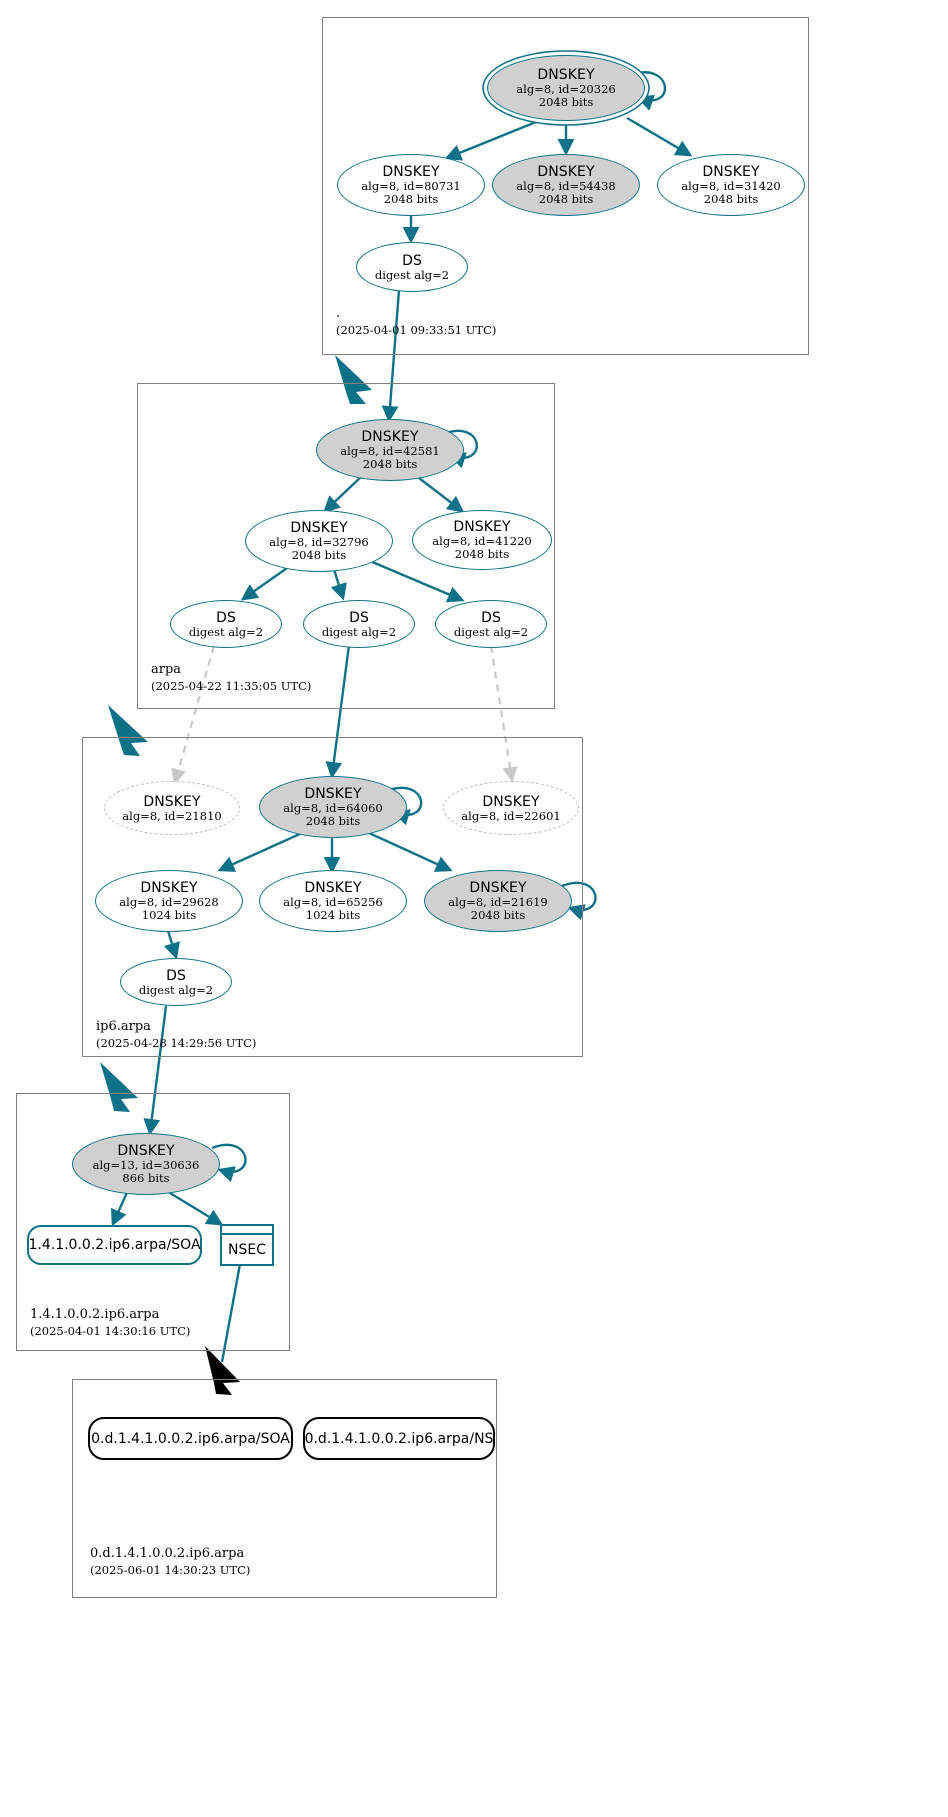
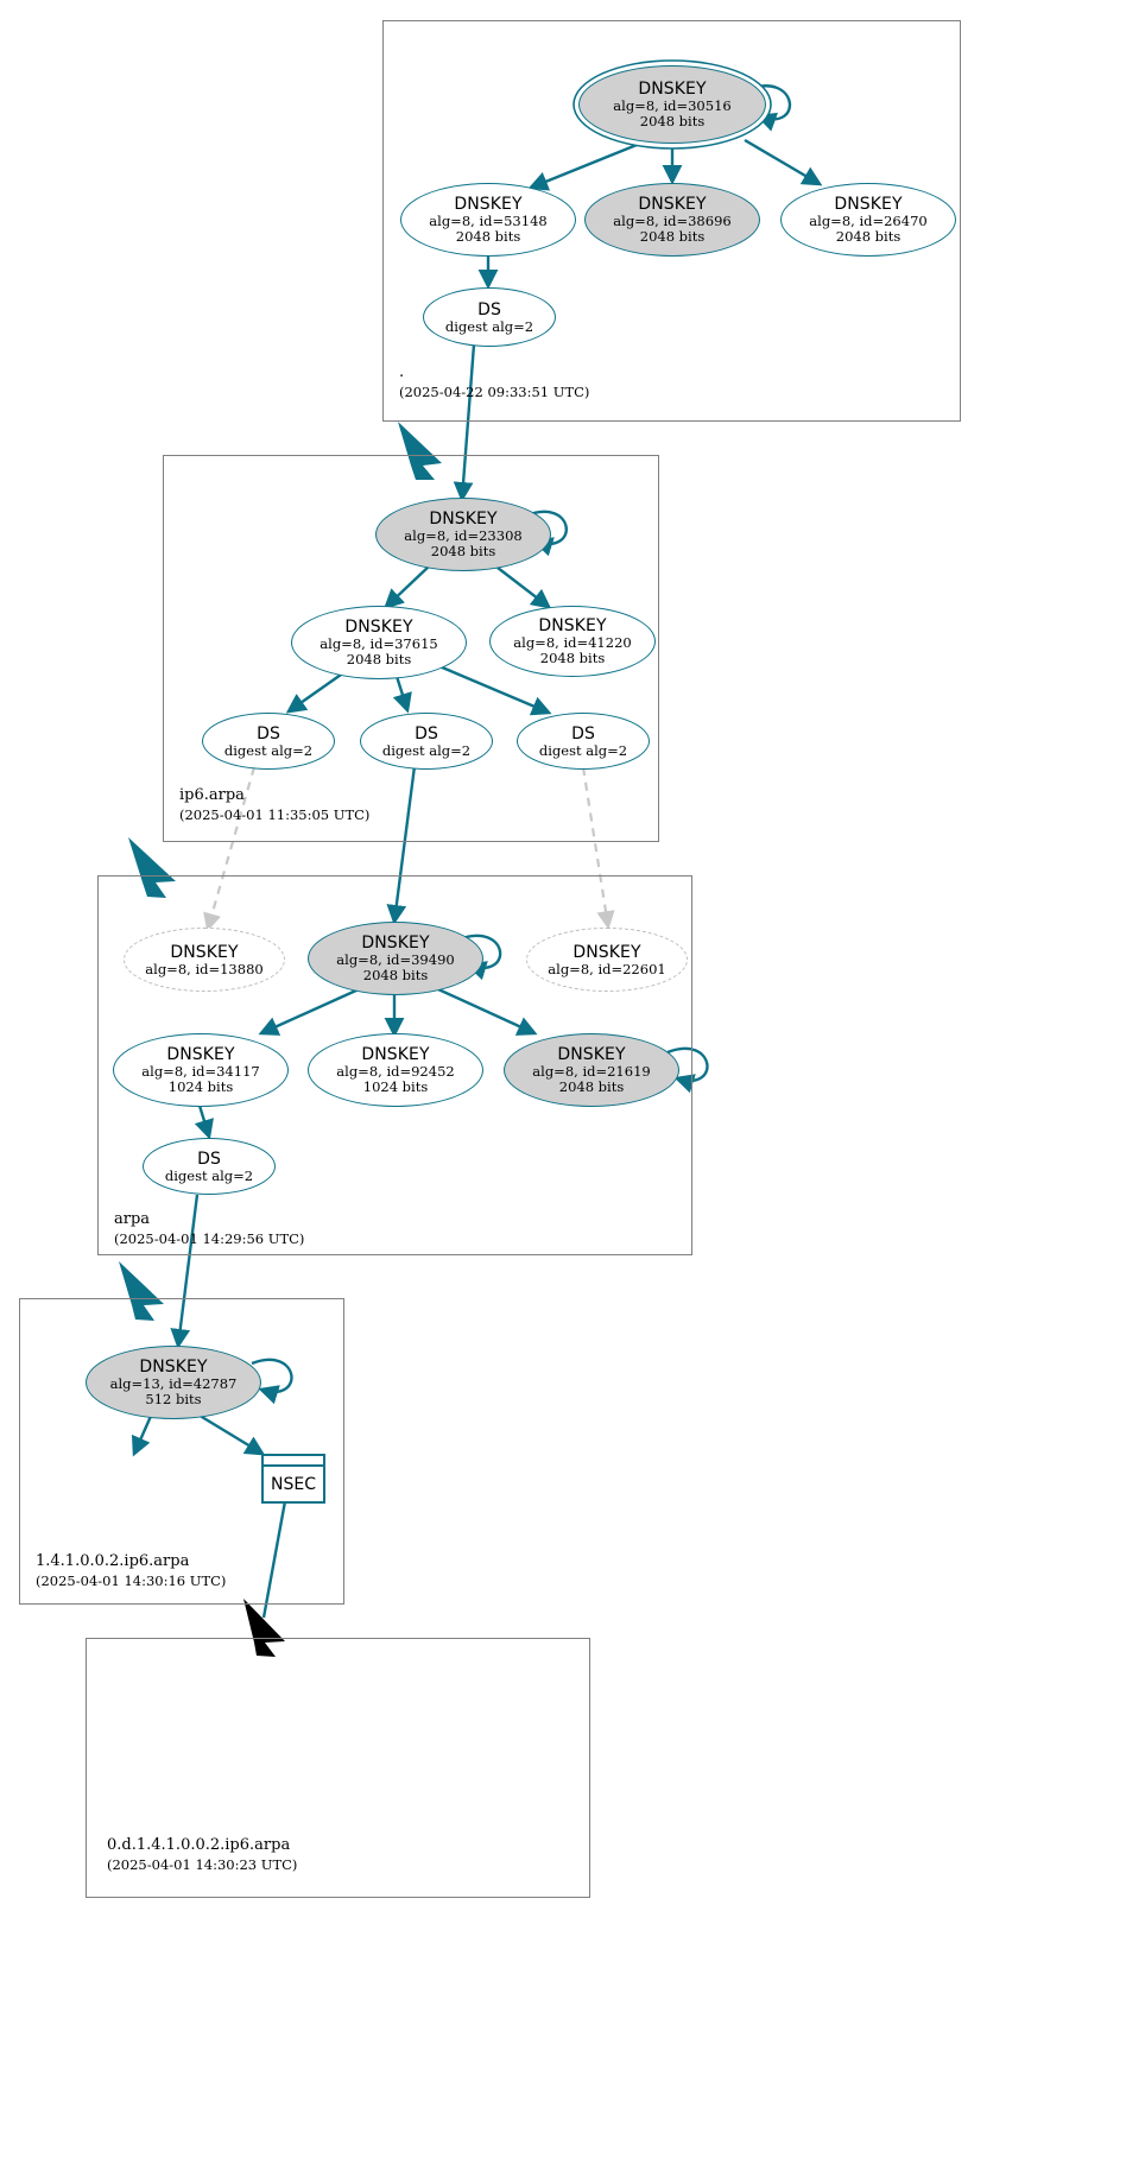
  .
- (2025-04-01 09:33:51 UTC)
+ (2025-04-22 09:33:51 UTC)
  DNSKEY
- alg=8, id=20326
+ alg=8, id=30516
  2048 bits
  DNSKEY
- alg=8, id=80731
+ alg=8, id=53148
  2048 bits
  DNSKEY
- alg=8, id=54438
+ alg=8, id=38696
  2048 bits
  DNSKEY
- alg=8, id=31420
+ alg=8, id=26470
  2048 bits
  DS
  digest alg=2
- arpa
+ ip6.arpa
- (2025-04-22 11:35:05 UTC)
+ (2025-04-01 11:35:05 UTC)
  DNSKEY
- alg=8, id=42581
+ alg=8, id=23308
  2048 bits
  DNSKEY
- alg=8, id=32796
+ alg=8, id=37615
  2048 bits
  DNSKEY
  alg=8, id=41220
  2048 bits
  DS
  digest alg=2
  DS
  digest alg=2
  DS
  digest alg=2
- ip6.arpa
+ arpa
- (2025-04-28 14:29:56 UTC)
+ (2025-04-01 14:29:56 UTC)
  DNSKEY
- alg=8, id=21810
+ alg=8, id=13880
  DNSKEY
- alg=8, id=64060
+ alg=8, id=39490
  2048 bits
  DNSKEY
  alg=8, id=22601
  DNSKEY
- alg=8, id=29628
+ alg=8, id=34117
  1024 bits
  DNSKEY
- alg=8, id=65256
+ alg=8, id=92452
  1024 bits
  DNSKEY
  alg=8, id=21619
  2048 bits
  DS
  digest alg=2
  1.4.1.0.0.2.ip6.arpa
  (2025-04-01 14:30:16 UTC)
  DNSKEY
- alg=13, id=30636
+ alg=13, id=42787
- 866 bits
+ 512 bits
- 1.4.1.0.0.2.ip6.arpa/SOA
  NSEC
  0.d.1.4.1.0.0.2.ip6.arpa
- (2025-06-01 14:30:23 UTC)
+ (2025-04-01 14:30:23 UTC)
- 0.d.1.4.1.0.0.2.ip6.arpa/SOA
- 0.d.1.4.1.0.0.2.ip6.arpa/NS
